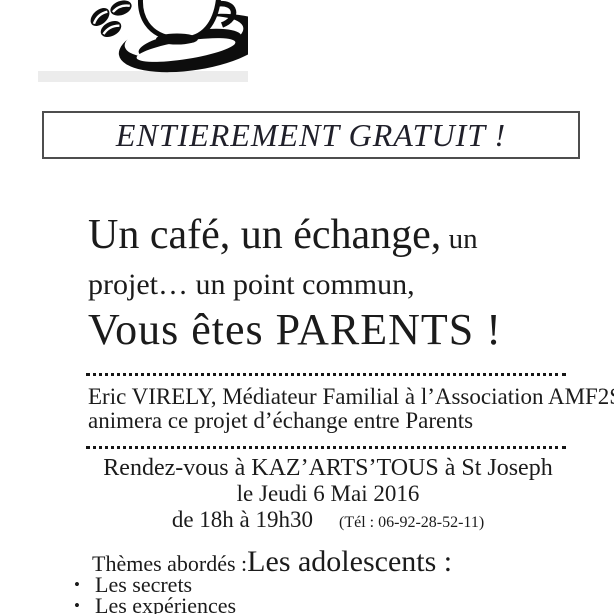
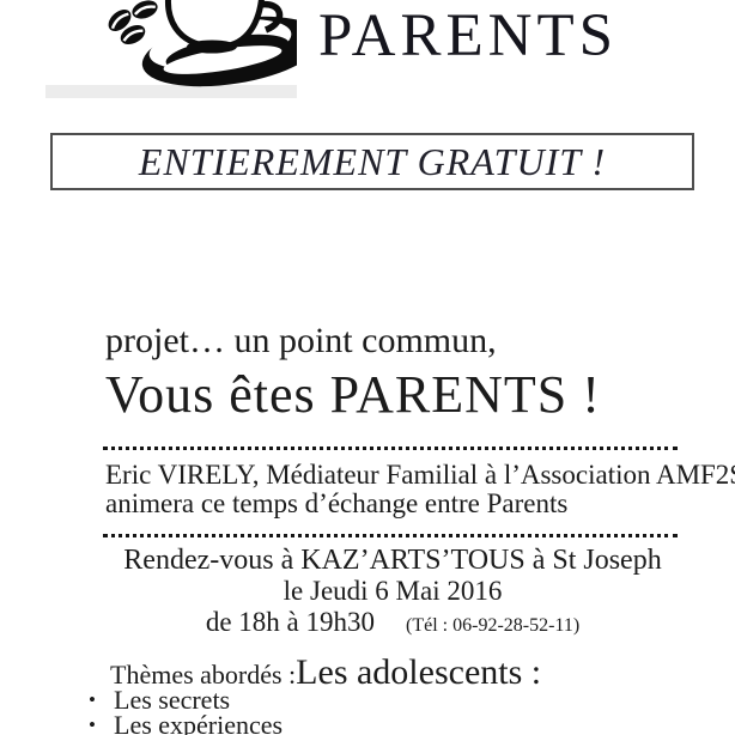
+ PARENTS
  ENTIEREMENT GRATUIT !
- Un café, un échange, un
  projet… un point commun,
  Vous êtes PARENTS !
  Eric VIRELY, Médiateur Familial à l’Association AMF2
- animera ce projet d’échange entre Parents
+ animera ce temps d’échange entre Parents
  Rendez-vous à KAZ’ARTS’TOUS à St Joseph
  le Jeudi 6 Mai 2016
  de 18h à 19h30 (Tél : 06-92-28-52-11)
  Thèmes abordés :Les adolescents :
  Les secrets
  Les expériences
